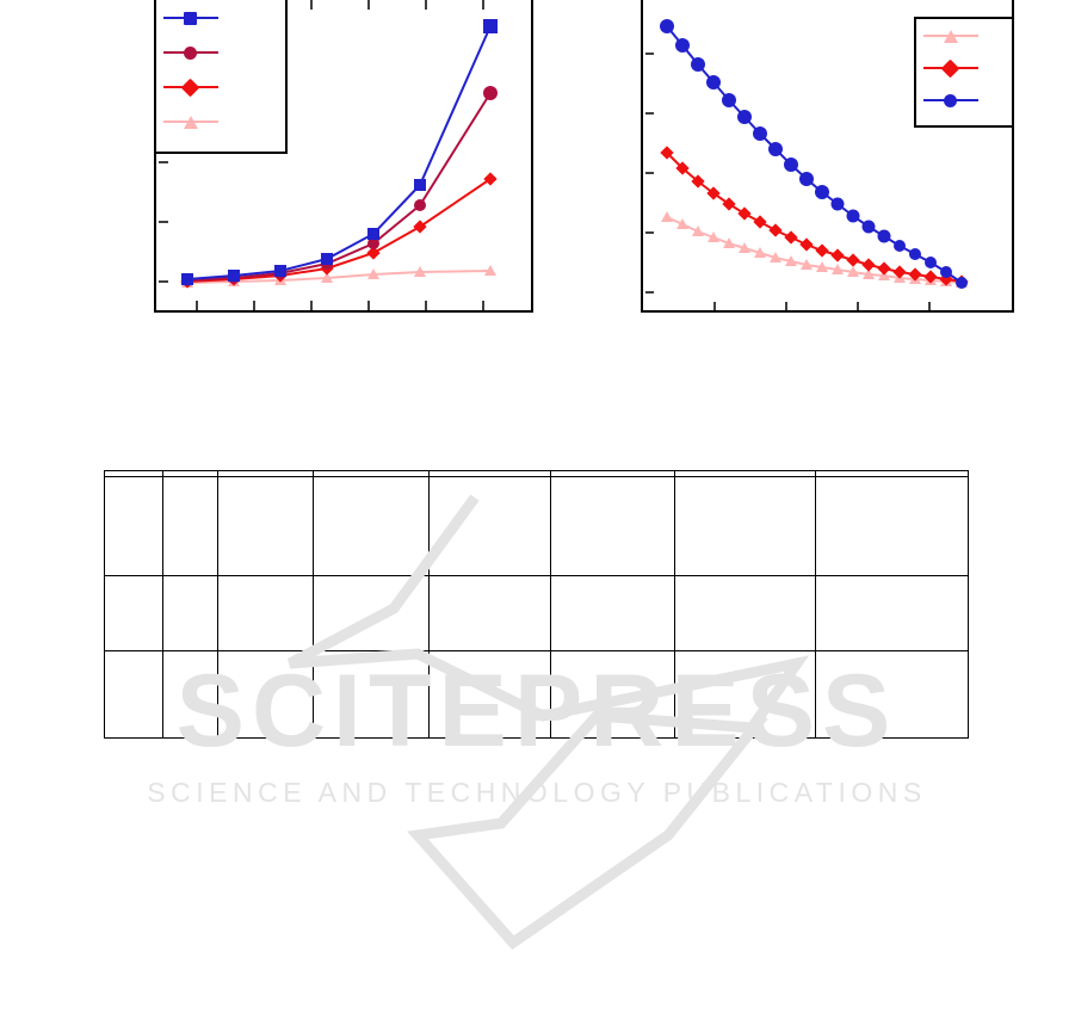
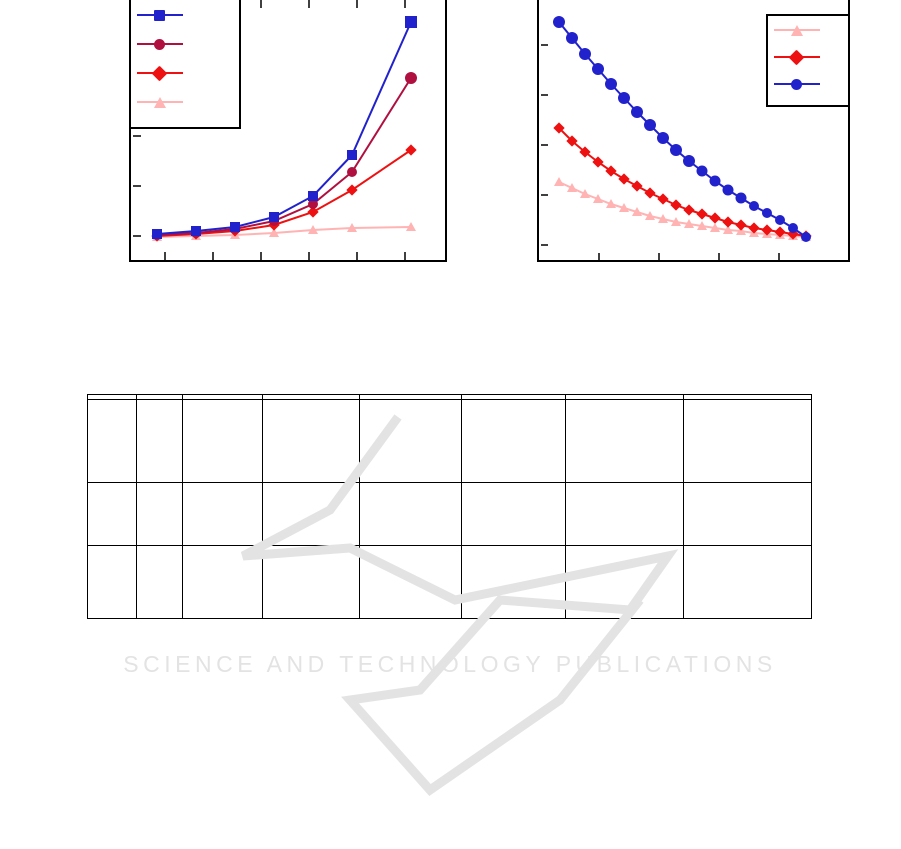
- SCITEPRESS
  SCIENCE AND TECHNOLOGY PUBLICATIONS
